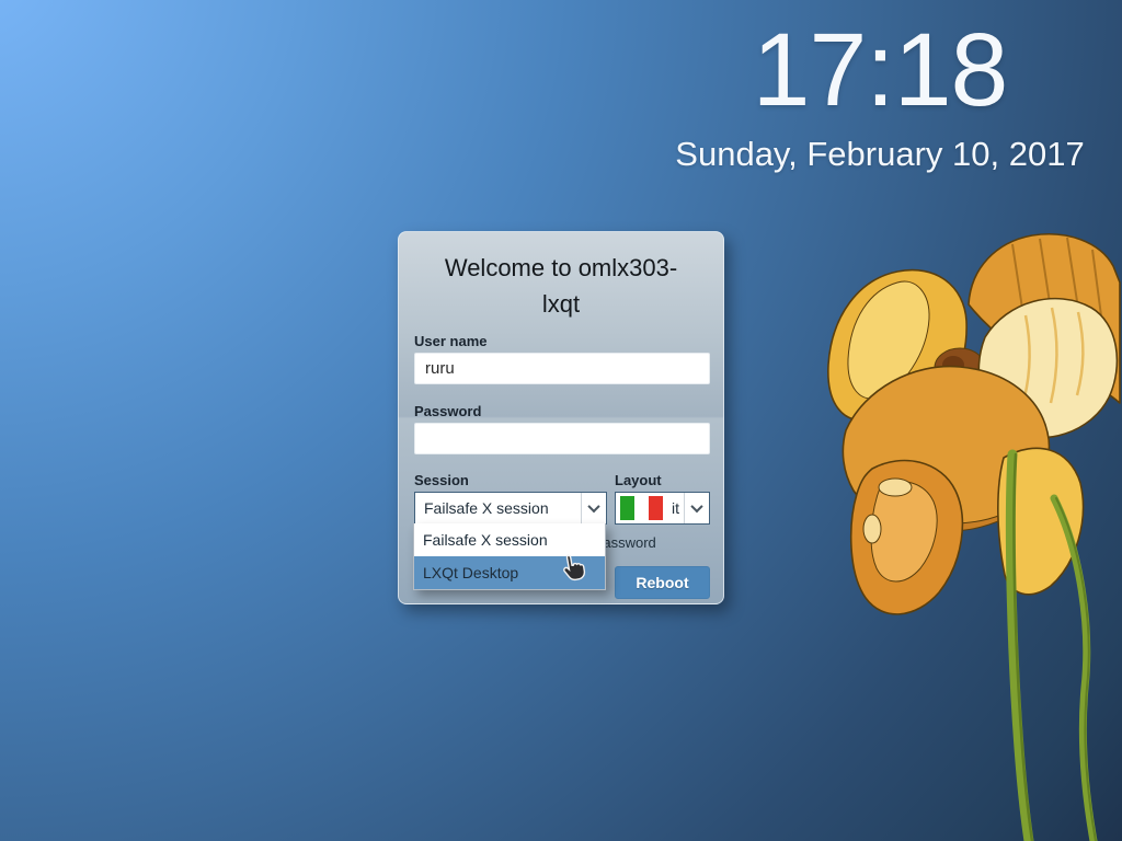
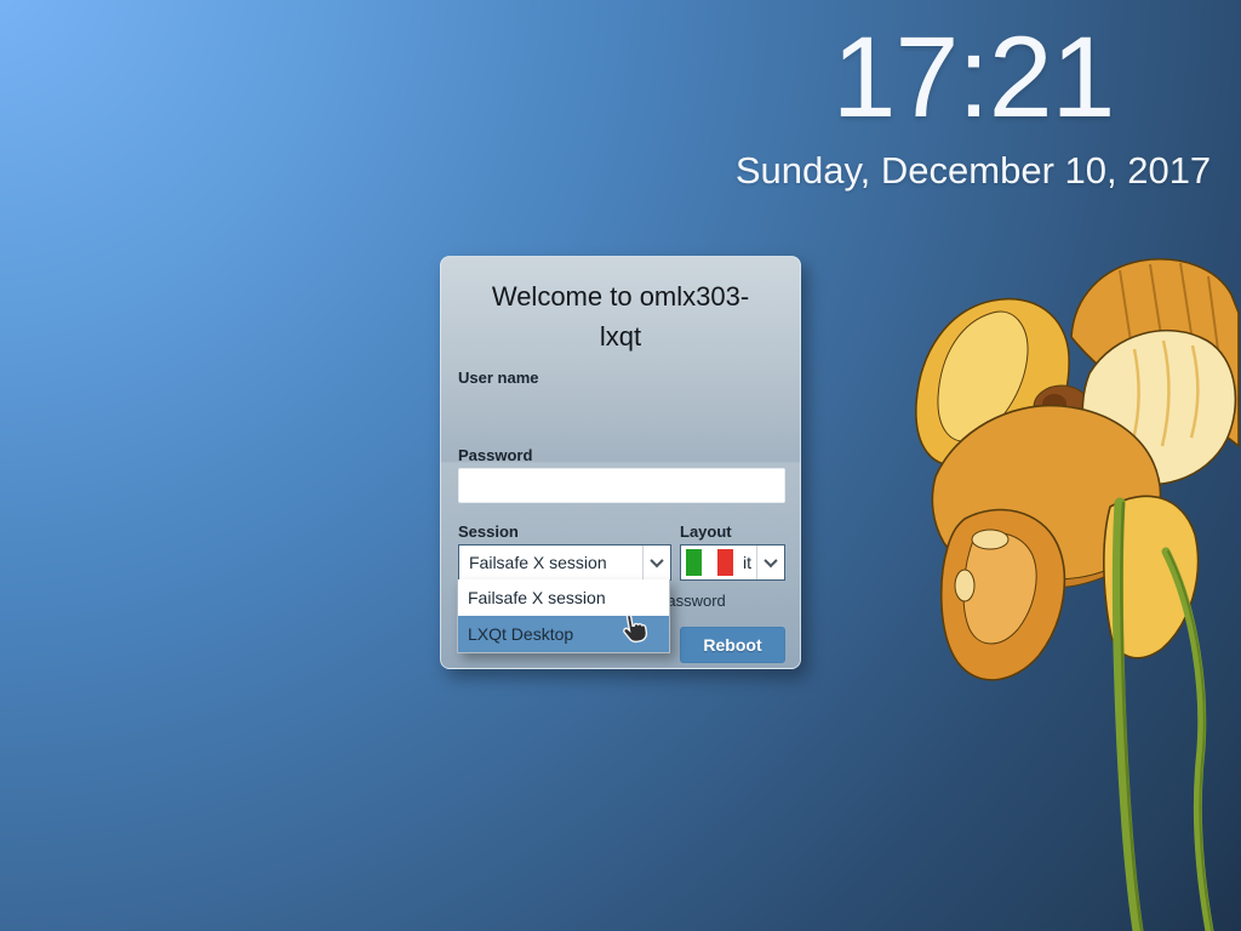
- 17:18
+ 17:21
- Sunday, February 10, 2017
+ Sunday, December 10, 2017
  Welcome to omlx303-lxqt
  User name
- ruru
  Password
  Session
  Failsafe X session
  Layout
  it
  Reboot
  Failsafe X session
  LXQt Desktop
